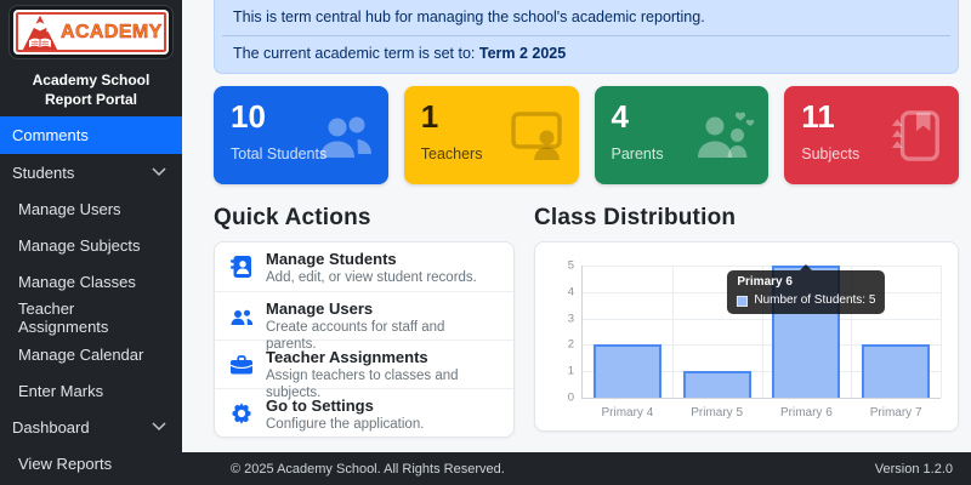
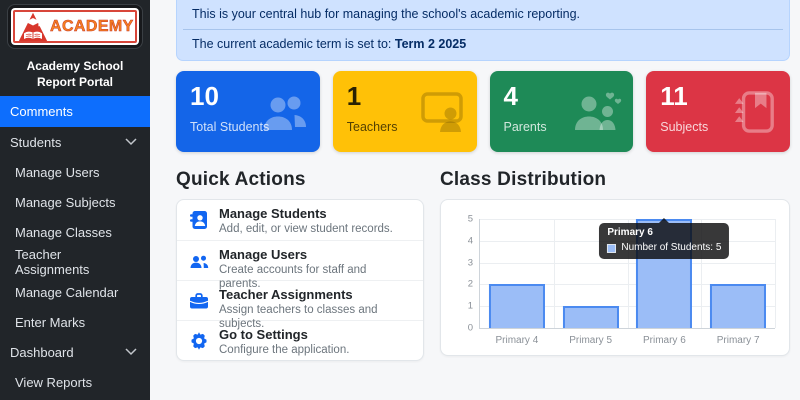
  ACADEMY
  Academy School Report Portal
  Comments
  Students
  Manage Users
  Manage Subjects
  Manage Classes
  Teacher Assignments
  Manage Calendar
  Enter Marks
  Dashboard
  View Reports
- This is term central hub for managing the school's academic reporting.
+ This is your central hub for managing the school's academic reporting.
  The current academic term is set to: Term 2 2025
  10
  Total Students
  1
  Teachers
  4
  Parents
  11
  Subjects
  Quick Actions
  Manage Students
  Add, edit, or view student records.
  Manage Users
  Create accounts for staff and parents.
  Teacher Assignments
  Assign teachers to classes and subjects.
  Go to Settings
  Configure the application.
  Class Distribution
  Primary 6
  Number of Students: 5
  0
  1
  2
  3
  4
  5
  Primary 4
  Primary 5
  Primary 6
  Primary 7
- © 2025 Academy School. All Rights Reserved.
- Version 1.2.0
